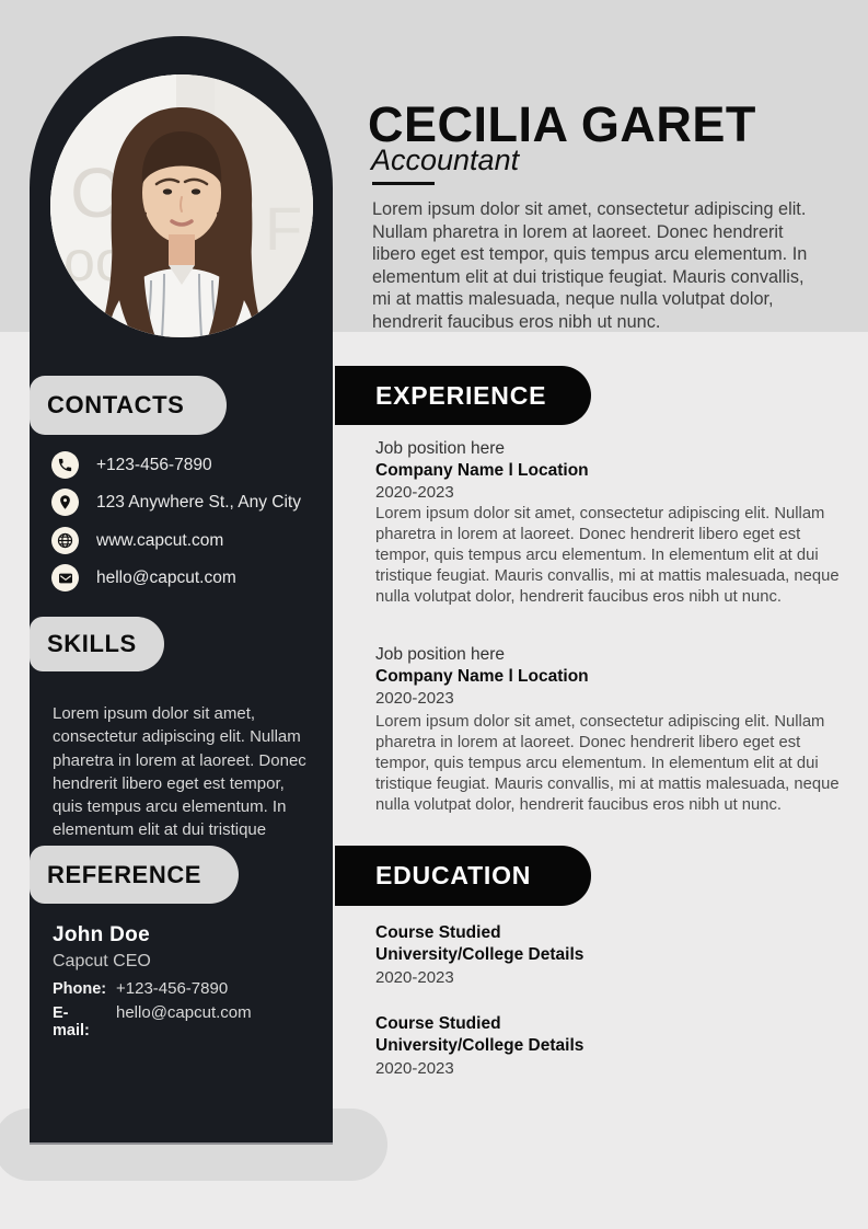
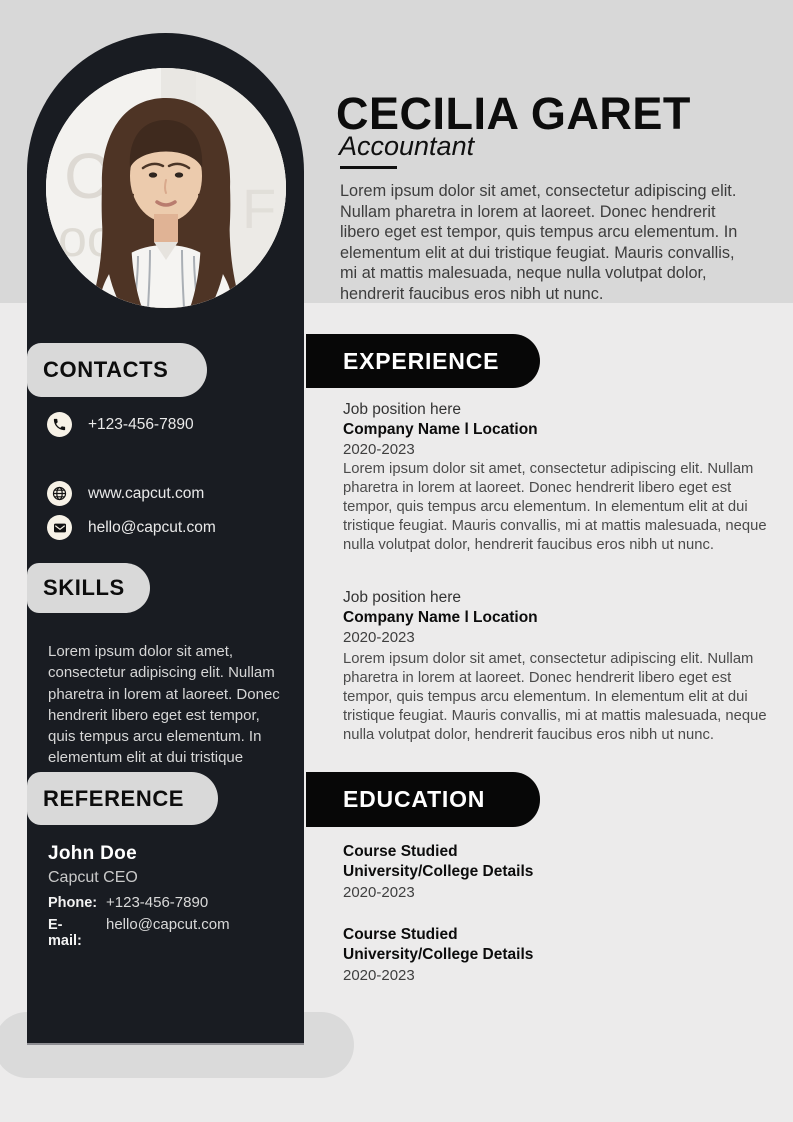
  oo
  F
  CONTACTS
  +123-456-7890
- 123 Anywhere St., Any City
  www.capcut.com
  hello@capcut.com
  SKILLS
  Lorem ipsum dolor sit amet, consectetur adipiscing elit. Nullam pharetra in lorem at laoreet. Donec hendrerit libero eget est tempor, quis tempus arcu elementum. In elementum elit at dui tristique
  REFERENCE
  John Doe
  Capcut CEO
  Phone:
  +123-456-7890
  E-mail:
  hello@capcut.com
  CECILIA GARET
  Accountant
  Lorem ipsum dolor sit amet, consectetur adipiscing elit. Nullam pharetra in lorem at laoreet. Donec hendrerit libero eget est tempor, quis tempus arcu elementum. In elementum elit at dui tristique feugiat. Mauris convallis, mi at mattis malesuada, neque nulla volutpat dolor, hendrerit faucibus eros nibh ut nunc.
  EXPERIENCE
  Job position here
  Company Name l Location
  2020-2023
  Lorem ipsum dolor sit amet, consectetur adipiscing elit. Nullam pharetra in lorem at laoreet. Donec hendrerit libero eget est tempor, quis tempus arcu elementum. In elementum elit at dui tristique feugiat. Mauris convallis, mi at mattis malesuada, neque nulla volutpat dolor, hendrerit faucibus eros nibh ut nunc.
  Job position here
  Company Name l Location
  2020-2023
  Lorem ipsum dolor sit amet, consectetur adipiscing elit. Nullam pharetra in lorem at laoreet. Donec hendrerit libero eget est tempor, quis tempus arcu elementum. In elementum elit at dui tristique feugiat. Mauris convallis, mi at mattis malesuada, neque nulla volutpat dolor, hendrerit faucibus eros nibh ut nunc.
  EDUCATION
  Course Studied
  University/College Details
  2020-2023
  Course Studied
  University/College Details
  2020-2023
